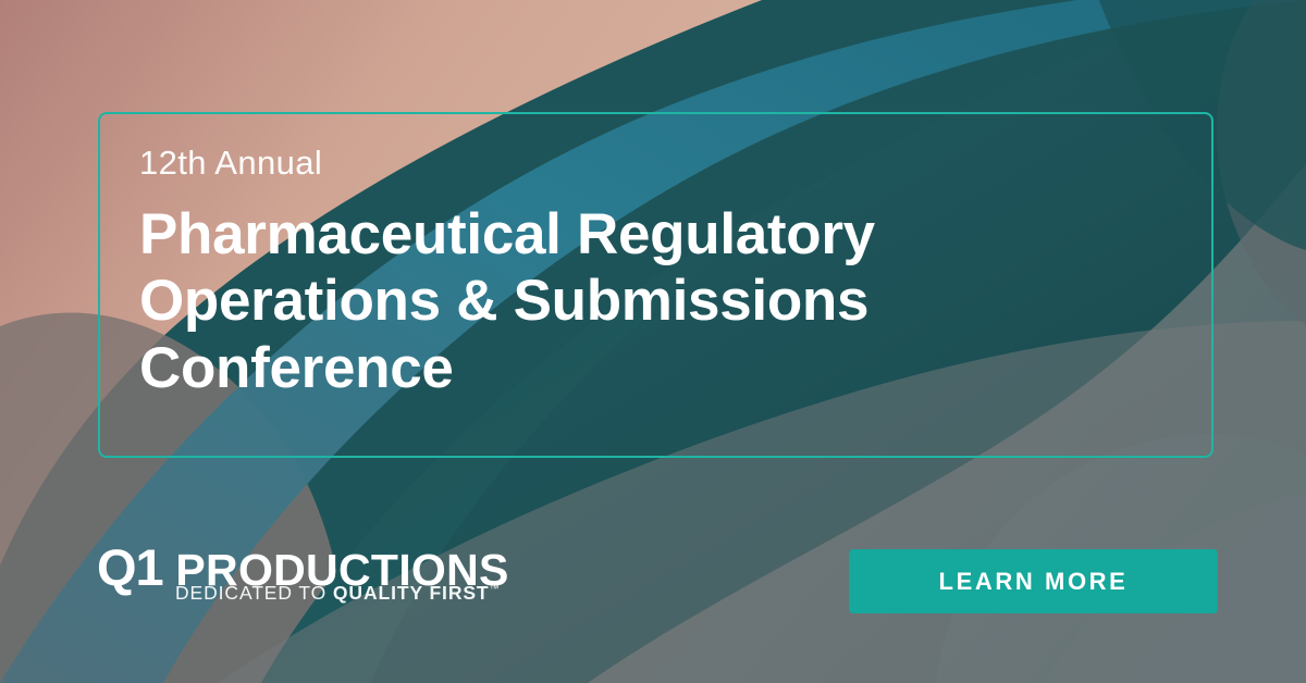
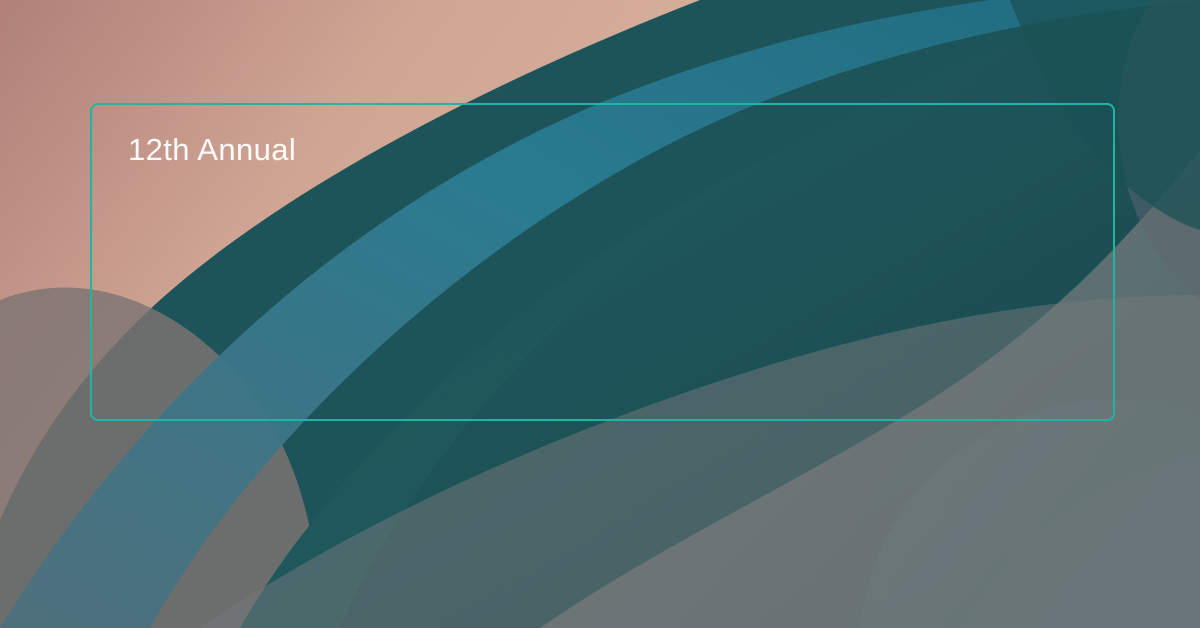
  12th Annual
- Pharmaceutical Regulatory
- Operations & Submissions
- Conference
- Q1 PRODUCTIONS
- DEDICATED TO QUALITY FIRST™
- LEARN MORE
